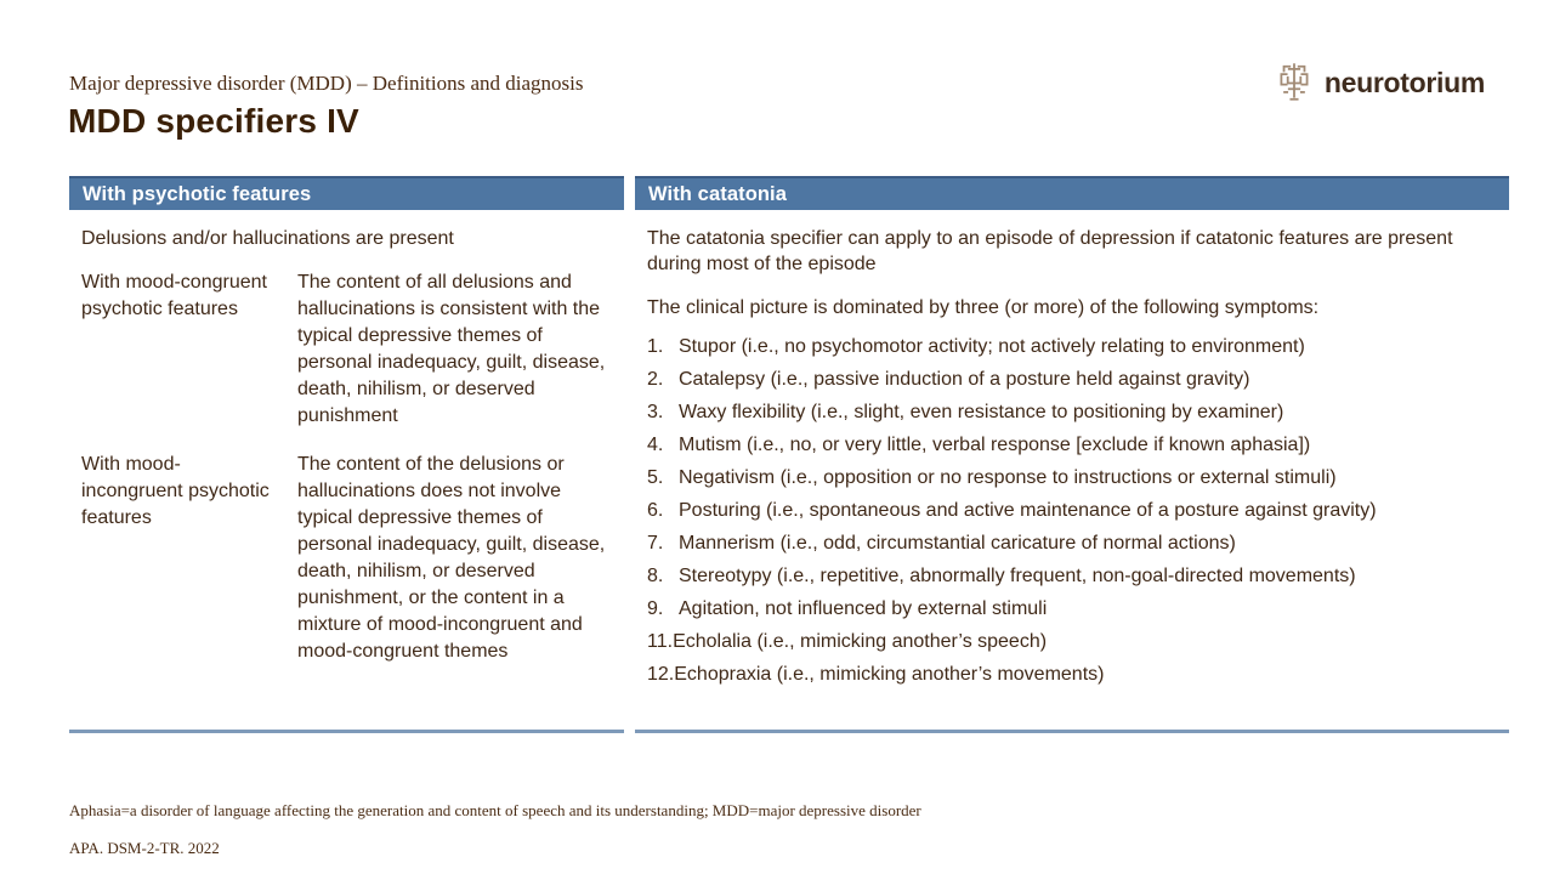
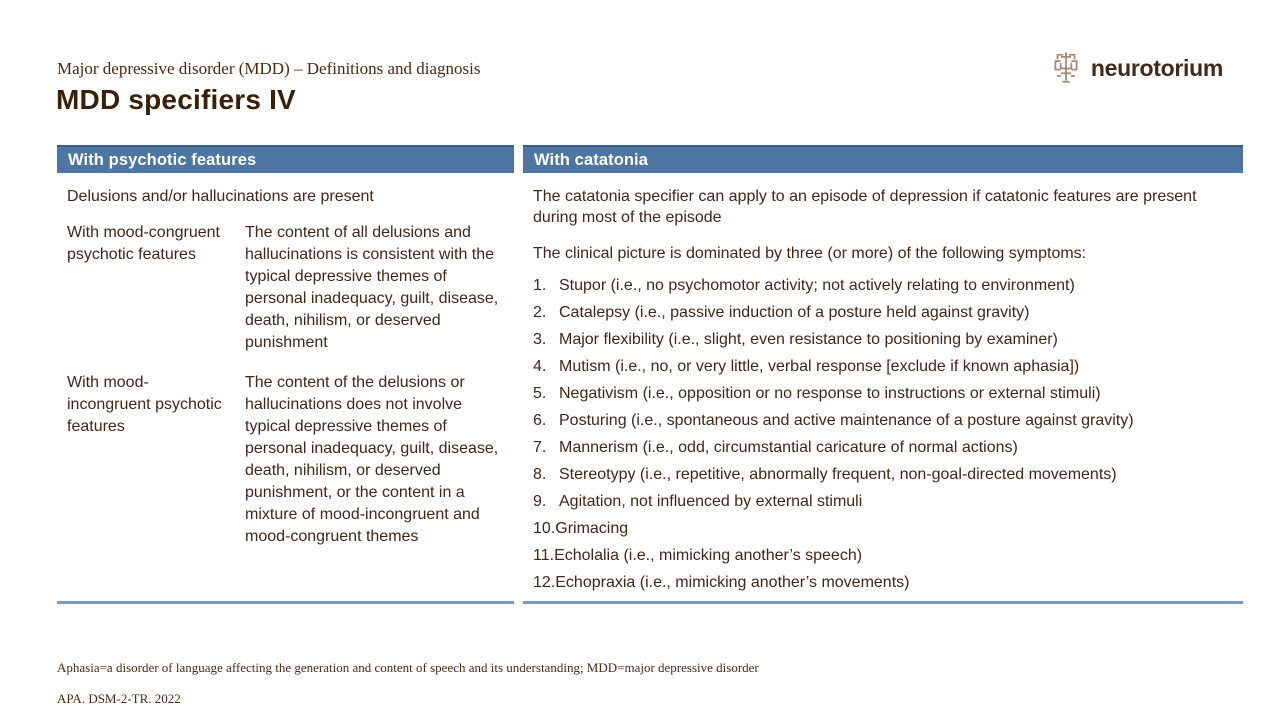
  Major depressive disorder (MDD) – Definitions and diagnosis
  MDD specifiers IV
  neurotorium
  With psychotic features
  Delusions and/or hallucinations are present
  With mood-congruent psychotic features
  The content of all delusions and hallucinations is consistent with the typical depressive themes of personal inadequacy, guilt, disease, death, nihilism, or deserved punishment
  With mood-incongruent psychotic features
  The content of the delusions or hallucinations does not involve typical depressive themes of personal inadequacy, guilt, disease, death, nihilism, or deserved punishment, or the content in a mixture of mood-incongruent and mood-congruent themes
  With catatonia
  The catatonia specifier can apply to an episode of depression if catatonic features are present during most of the episode
  The clinical picture is dominated by three (or more) of the following symptoms:
  1.
  Stupor (i.e., no psychomotor activity; not actively relating to environment)
  2.
  Catalepsy (i.e., passive induction of a posture held against gravity)
  3.
- Waxy flexibility (i.e., slight, even resistance to positioning by examiner)
+ Major flexibility (i.e., slight, even resistance to positioning by examiner)
  4.
  Mutism (i.e., no, or very little, verbal response [exclude if known aphasia])
  5.
  Negativism (i.e., opposition or no response to instructions or external stimuli)
  6.
  Posturing (i.e., spontaneous and active maintenance of a posture against gravity)
  7.
  Mannerism (i.e., odd, circumstantial caricature of normal actions)
  8.
  Stereotypy (i.e., repetitive, abnormally frequent, non-goal-directed movements)
  9.
  Agitation, not influenced by external stimuli
+ 10.
+ Grimacing
  11.
  Echolalia (i.e., mimicking another’s speech)
  12.
  Echopraxia (i.e., mimicking another’s movements)
  Aphasia=a disorder of language affecting the generation and content of speech and its understanding; MDD=major depressive disorder
  APA. DSM-2-TR. 2022
